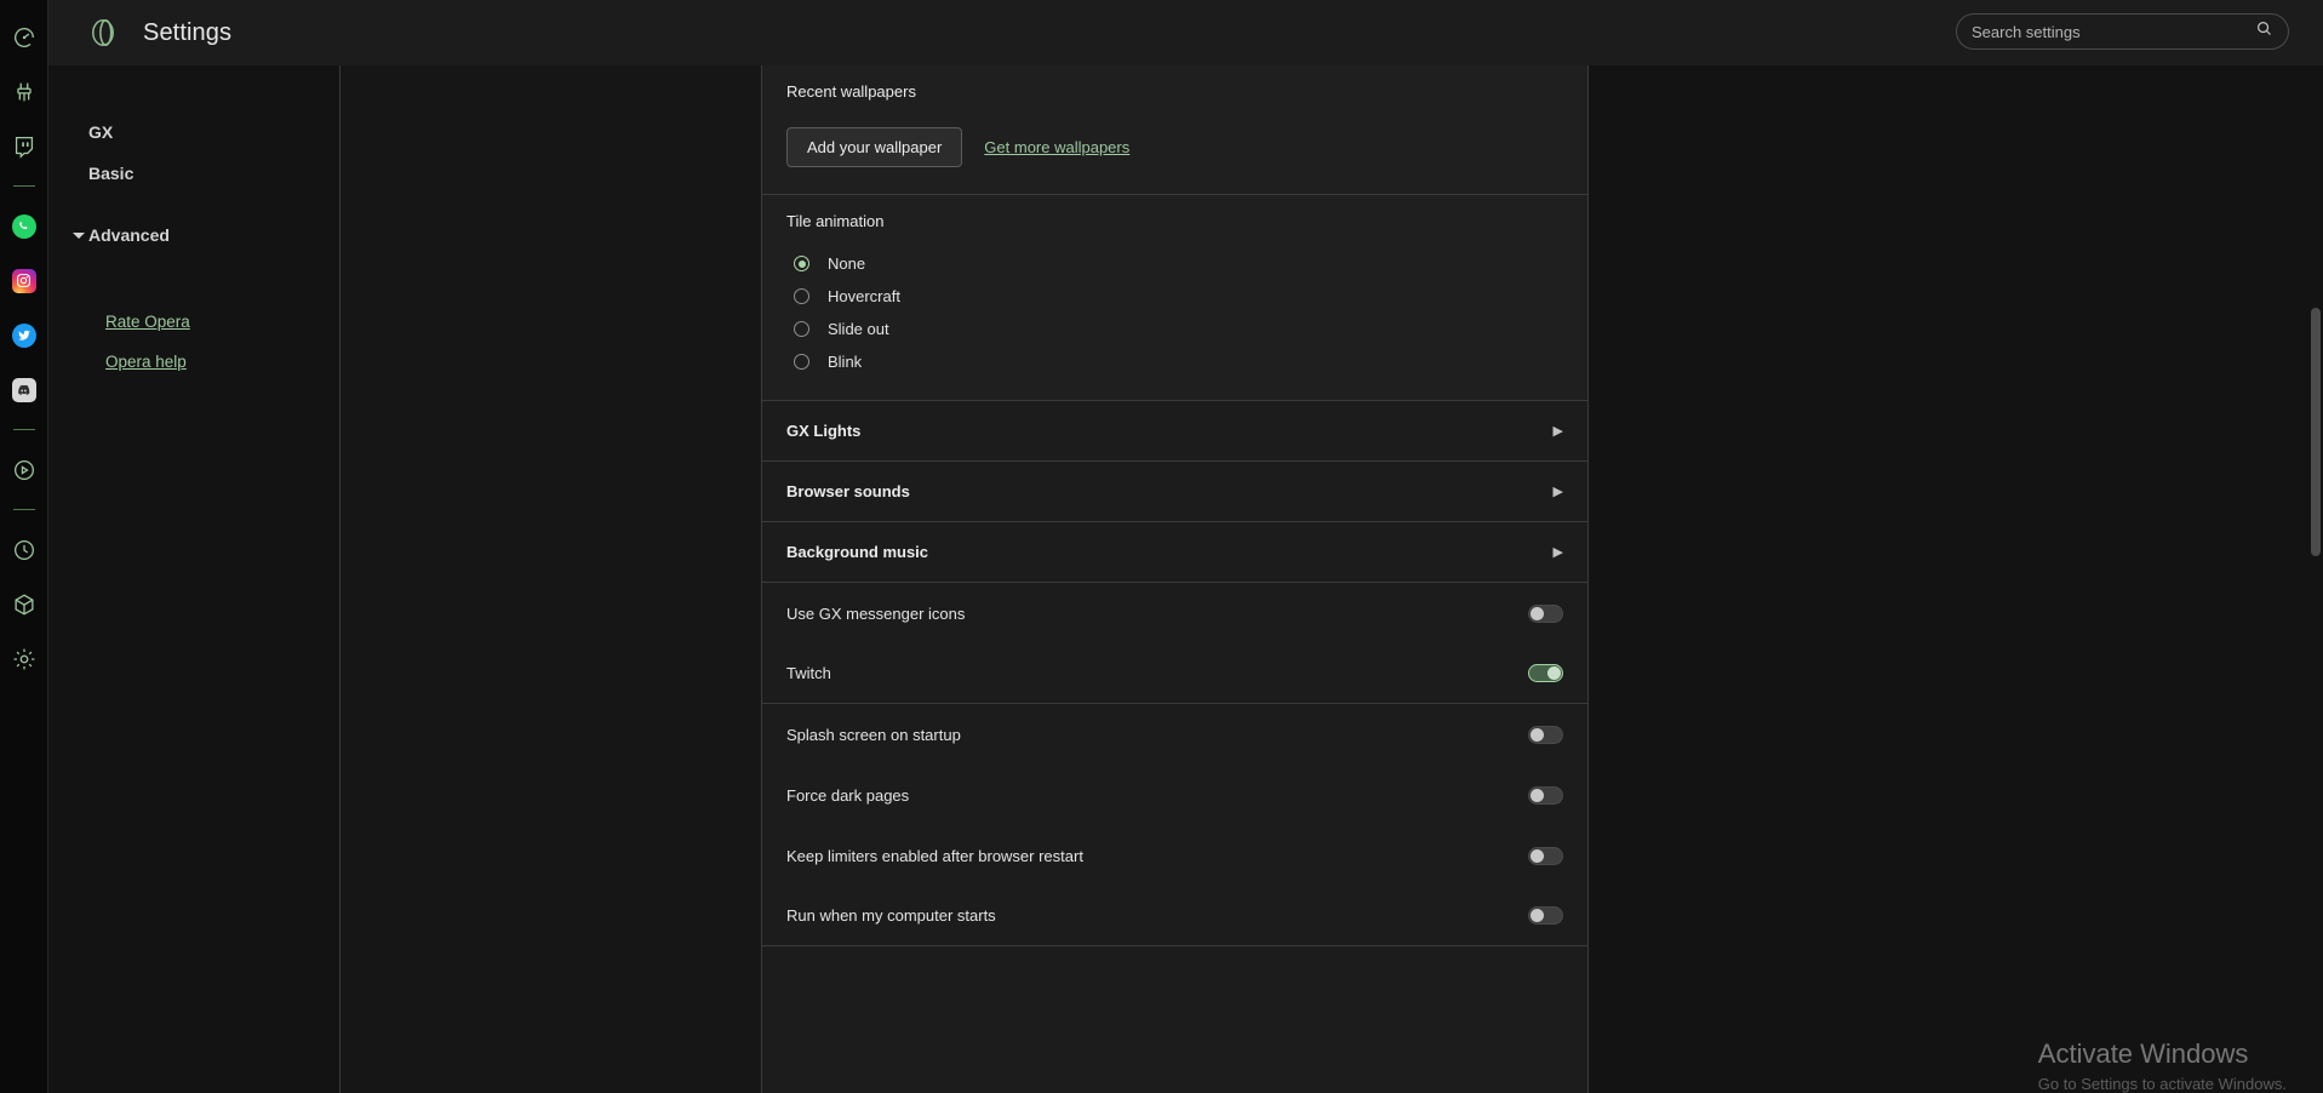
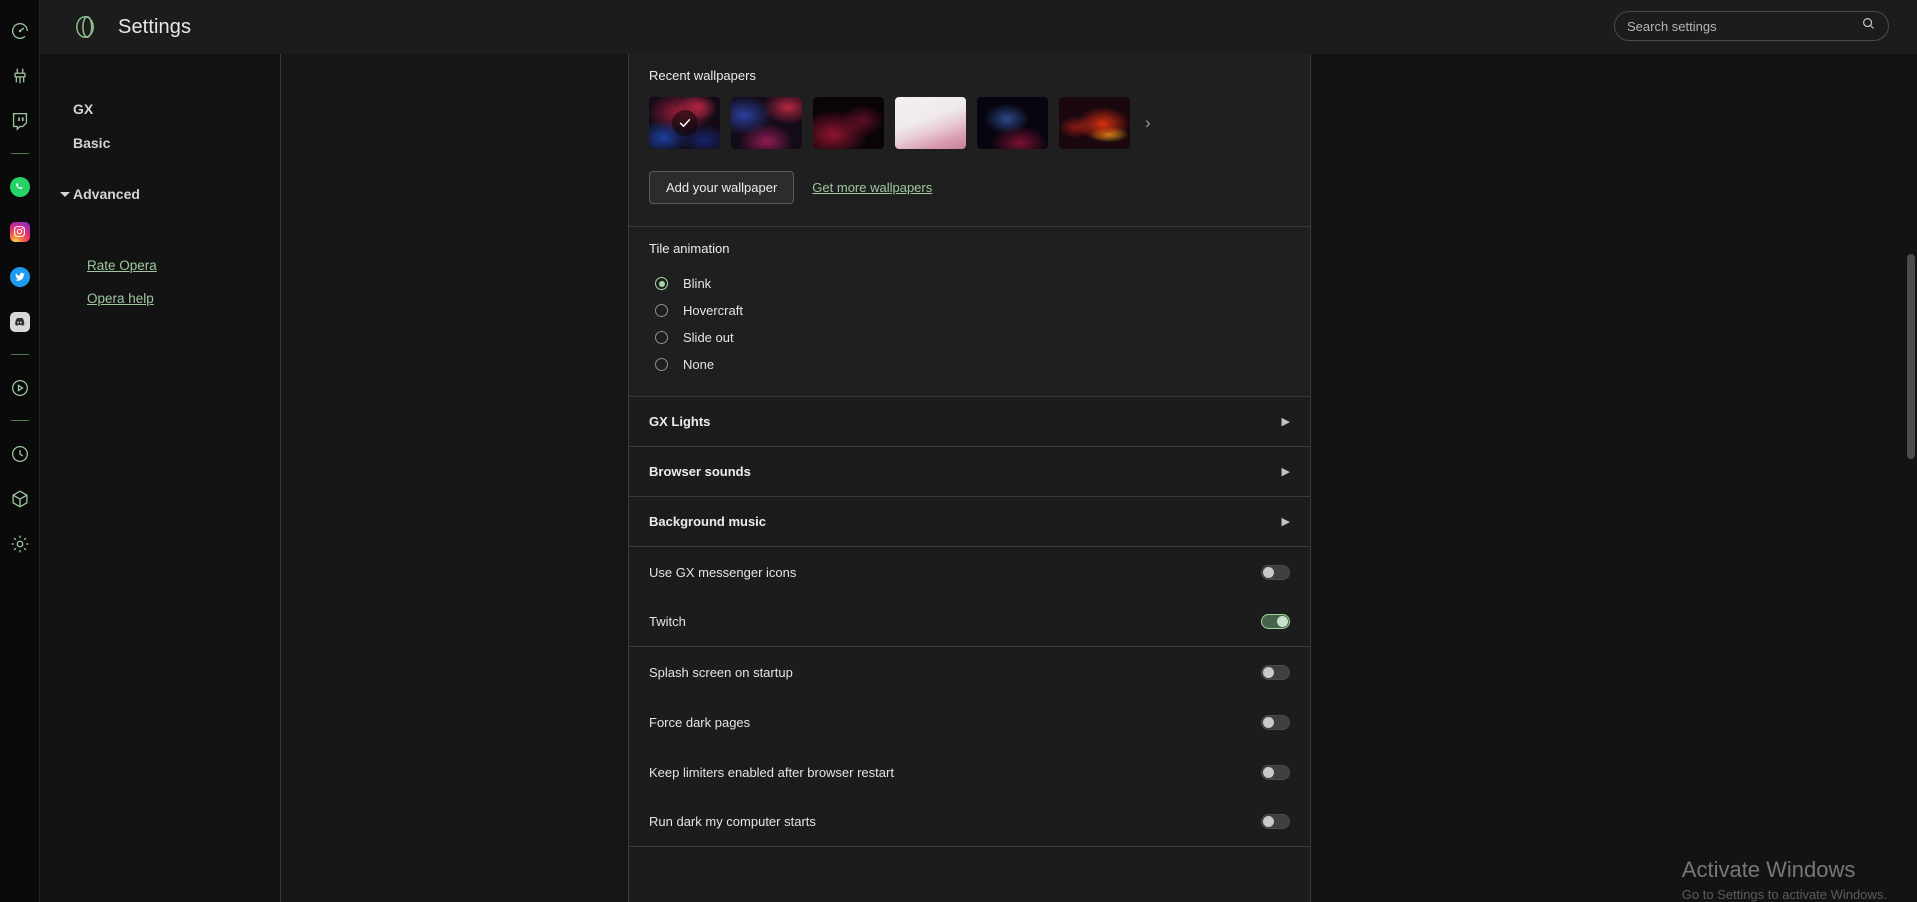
  Settings
  Search settings
  GX
  Basic
  Advanced
  Rate Opera
  Opera help
  Recent wallpapers
+ ›
  Add your wallpaper
  Get more wallpapers
  Tile animation
- None
+ Blink
  Hovercraft
  Slide out
- Blink
+ None
  GX Lights
  ▶
  Browser sounds
  ▶
  Background music
  ▶
  Use GX messenger icons
  Twitch
  Splash screen on startup
  Force dark pages
  Keep limiters enabled after browser restart
- Run when my computer starts
+ Run dark my computer starts
  Activate Windows
  Go to Settings to activate Windows.
